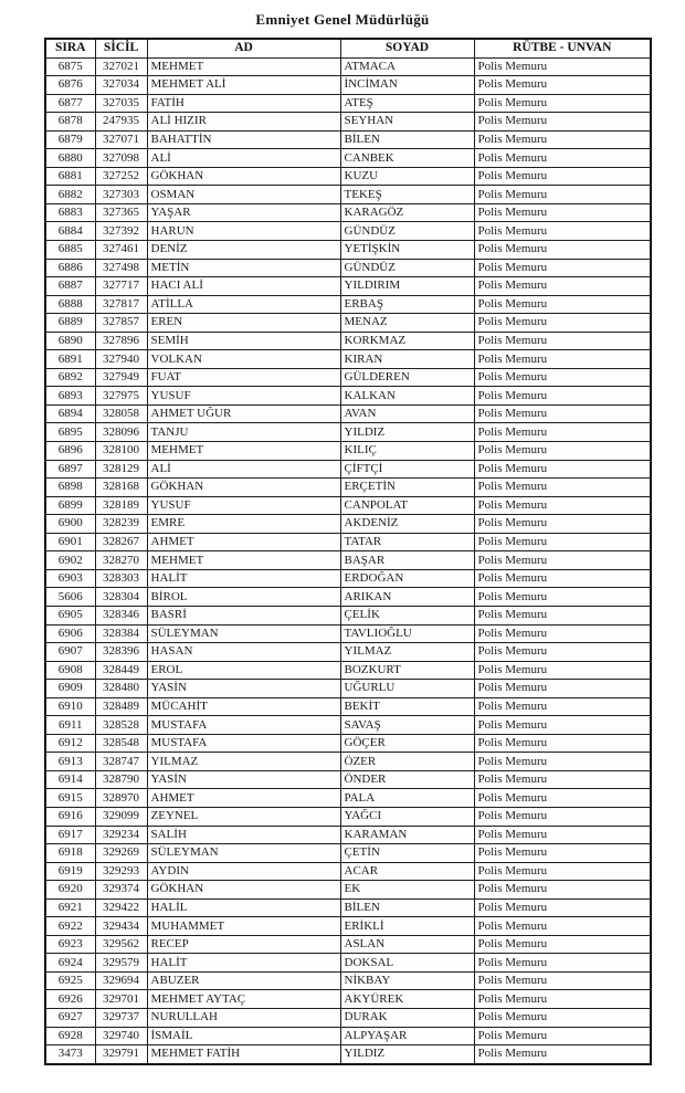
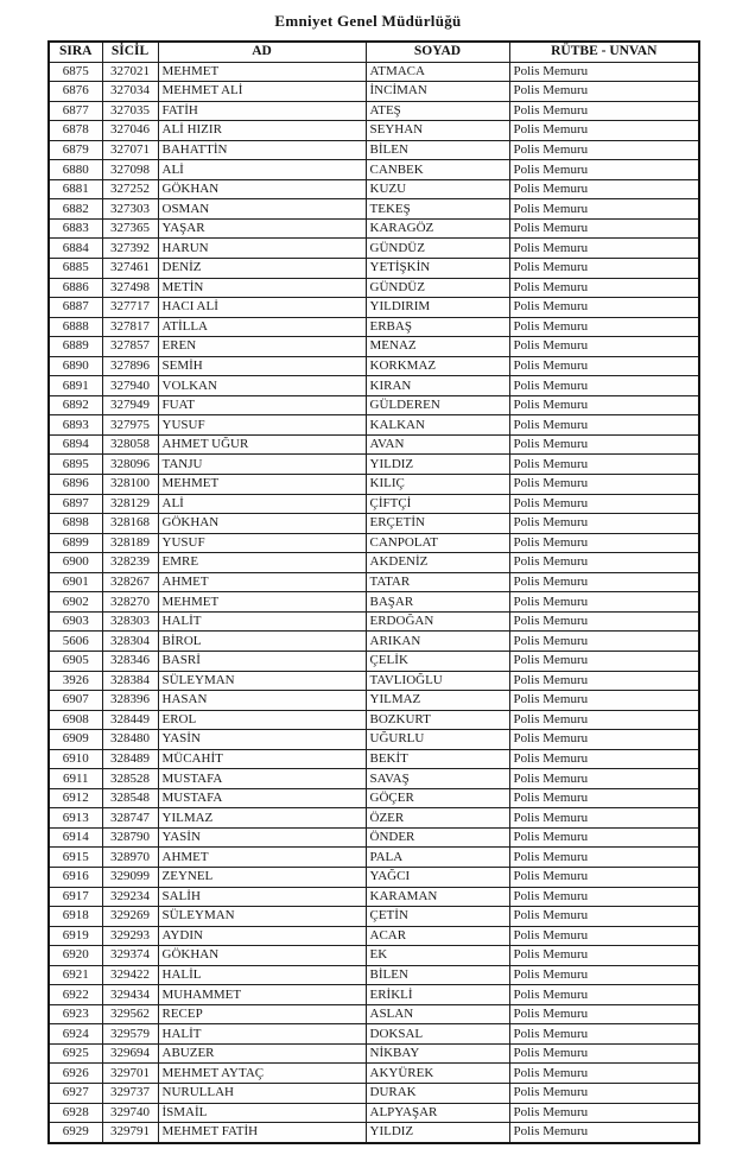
  Emniyet Genel Müdürlüğü
  SIRA	SİCİL	AD	SOYAD	RÜTBE - UNVAN
  6875	327021	MEHMET	ATMACA	Polis Memuru
  6876	327034	MEHMET ALİ	İNCİMAN	Polis Memuru
  6877	327035	FATİH	ATEŞ	Polis Memuru
- 6878	247935	ALİ HIZIR	SEYHAN	Polis Memuru
+ 6878	327046	ALİ HIZIR	SEYHAN	Polis Memuru
  6879	327071	BAHATTİN	BİLEN	Polis Memuru
  6880	327098	ALİ	CANBEK	Polis Memuru
  6881	327252	GÖKHAN	KUZU	Polis Memuru
  6882	327303	OSMAN	TEKEŞ	Polis Memuru
  6883	327365	YAŞAR	KARAGÖZ	Polis Memuru
  6884	327392	HARUN	GÜNDÜZ	Polis Memuru
  6885	327461	DENİZ	YETİŞKİN	Polis Memuru
  6886	327498	METİN	GÜNDÜZ	Polis Memuru
  6887	327717	HACI ALİ	YILDIRIM	Polis Memuru
  6888	327817	ATİLLA	ERBAŞ	Polis Memuru
  6889	327857	EREN	MENAZ	Polis Memuru
  6890	327896	SEMİH	KORKMAZ	Polis Memuru
  6891	327940	VOLKAN	KIRAN	Polis Memuru
  6892	327949	FUAT	GÜLDEREN	Polis Memuru
  6893	327975	YUSUF	KALKAN	Polis Memuru
  6894	328058	AHMET UĞUR	AVAN	Polis Memuru
  6895	328096	TANJU	YILDIZ	Polis Memuru
  6896	328100	MEHMET	KILIÇ	Polis Memuru
  6897	328129	ALİ	ÇİFTÇİ	Polis Memuru
  6898	328168	GÖKHAN	ERÇETİN	Polis Memuru
  6899	328189	YUSUF	CANPOLAT	Polis Memuru
  6900	328239	EMRE	AKDENİZ	Polis Memuru
  6901	328267	AHMET	TATAR	Polis Memuru
  6902	328270	MEHMET	BAŞAR	Polis Memuru
  6903	328303	HALİT	ERDOĞAN	Polis Memuru
  5606	328304	BİROL	ARIKAN	Polis Memuru
  6905	328346	BASRİ	ÇELİK	Polis Memuru
- 6906	328384	SÜLEYMAN	TAVLIOĞLU	Polis Memuru
+ 3926	328384	SÜLEYMAN	TAVLIOĞLU	Polis Memuru
  6907	328396	HASAN	YILMAZ	Polis Memuru
  6908	328449	EROL	BOZKURT	Polis Memuru
  6909	328480	YASİN	UĞURLU	Polis Memuru
  6910	328489	MÜCAHİT	BEKİT	Polis Memuru
  6911	328528	MUSTAFA	SAVAŞ	Polis Memuru
  6912	328548	MUSTAFA	GÖÇER	Polis Memuru
  6913	328747	YILMAZ	ÖZER	Polis Memuru
  6914	328790	YASİN	ÖNDER	Polis Memuru
  6915	328970	AHMET	PALA	Polis Memuru
  6916	329099	ZEYNEL	YAĞCI	Polis Memuru
  6917	329234	SALİH	KARAMAN	Polis Memuru
  6918	329269	SÜLEYMAN	ÇETİN	Polis Memuru
  6919	329293	AYDIN	ACAR	Polis Memuru
  6920	329374	GÖKHAN	EK	Polis Memuru
  6921	329422	HALİL	BİLEN	Polis Memuru
  6922	329434	MUHAMMET	ERİKLİ	Polis Memuru
  6923	329562	RECEP	ASLAN	Polis Memuru
  6924	329579	HALİT	DOKSAL	Polis Memuru
  6925	329694	ABUZER	NİKBAY	Polis Memuru
  6926	329701	MEHMET AYTAÇ	AKYÜREK	Polis Memuru
  6927	329737	NURULLAH	DURAK	Polis Memuru
  6928	329740	İSMAİL	ALPYAŞAR	Polis Memuru
- 3473	329791	MEHMET FATİH	YILDIZ	Polis Memuru
+ 6929	329791	MEHMET FATİH	YILDIZ	Polis Memuru
